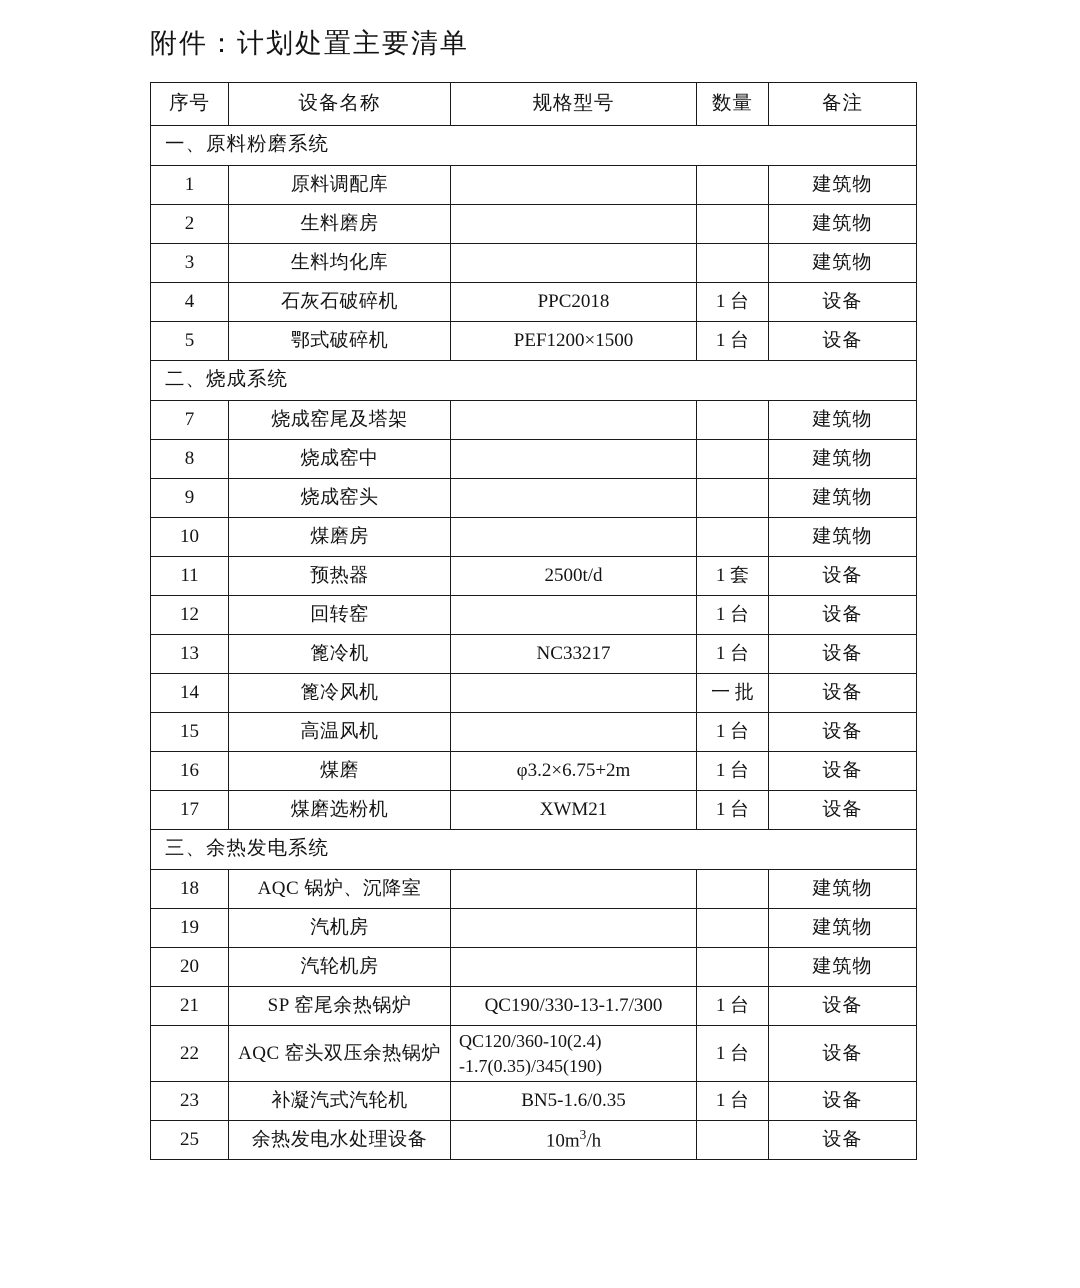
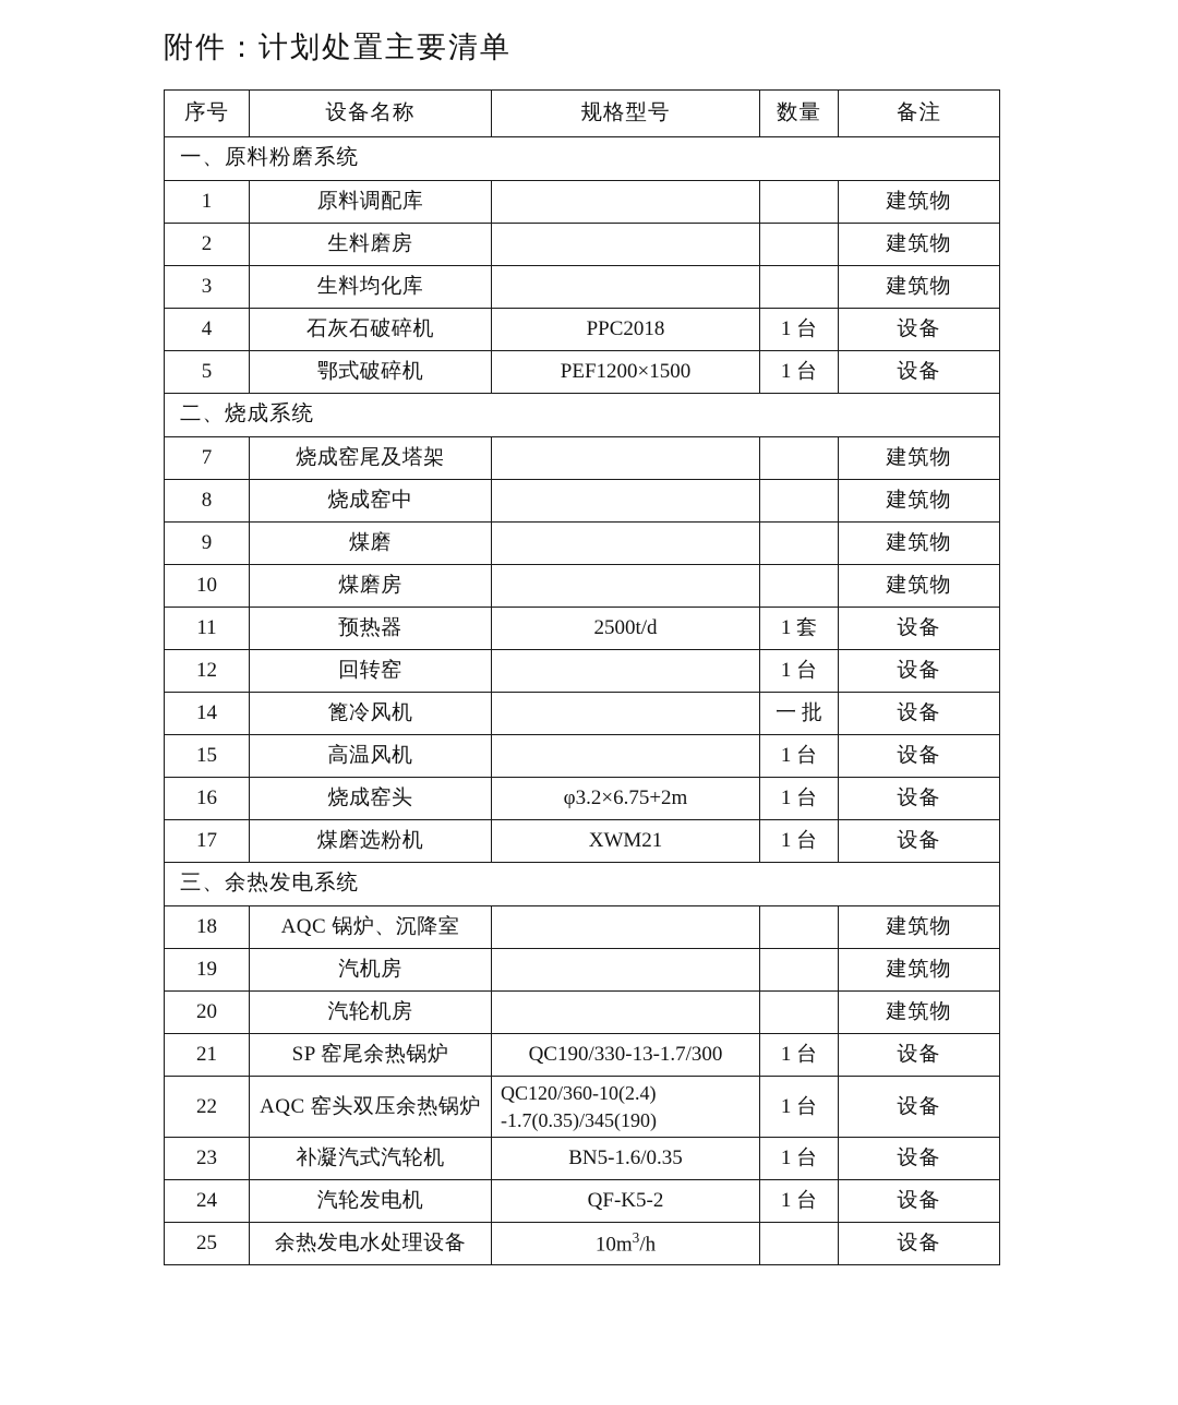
  附件：计划处置主要清单
  序号	设备名称	规格型号	数量	备注
  一、原料粉磨系统
  1	原料调配库			建筑物
  2	生料磨房			建筑物
  3	生料均化库			建筑物
  4	石灰石破碎机	PPC2018	1 台	设备
  5	鄂式破碎机	PEF1200×1500	1 台	设备
  二、烧成系统
  7	烧成窑尾及塔架			建筑物
  8	烧成窑中			建筑物
- 9	烧成窑头			建筑物
+ 9	煤磨			建筑物
  10	煤磨房			建筑物
  11	预热器	2500t/d	1 套	设备
  12	回转窑		1 台	设备
- 13	篦冷机	NC33217	1 台	设备
  14	篦冷风机		一 批	设备
  15	高温风机		1 台	设备
- 16	煤磨	φ3.2×6.75+2m	1 台	设备
+ 16	烧成窑头	φ3.2×6.75+2m	1 台	设备
  17	煤磨选粉机	XWM21	1 台	设备
  三、余热发电系统
  18	AQC 锅炉、沉降室			建筑物
  19	汽机房			建筑物
  20	汽轮机房			建筑物
  21	SP 窑尾余热锅炉	QC190/330-13-1.7/300	1 台	设备
  22	AQC 窑头双压余热锅炉	QC120/360-10(2.4)-1.7(0.35)/345(190)	1 台	设备
  23	补凝汽式汽轮机	BN5-1.6/0.35	1 台	设备
+ 24	汽轮发电机	QF-K5-2	1 台	设备
  25	余热发电水处理设备	10m3/h		设备
